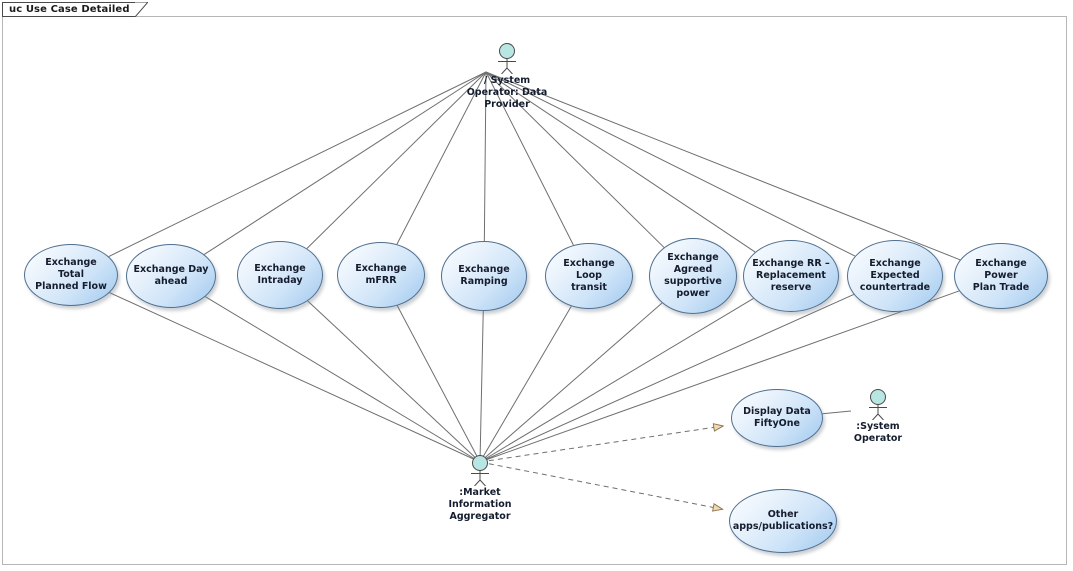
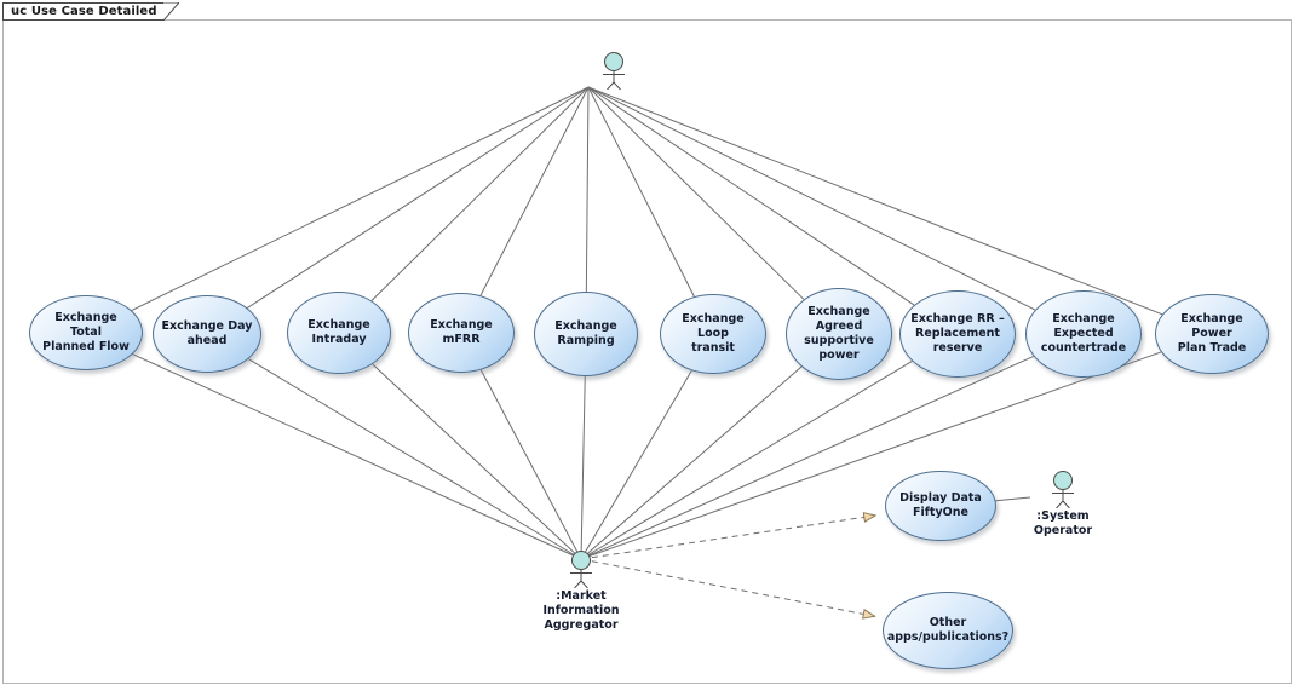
  uc Use Case Detailed
  Exchange Total
  Planned Flow
  Exchange Day
  ahead
  Exchange
  Intraday
  Exchange mFRR
  Exchange
  Ramping
  Exchange Loop
  transit
  Exchange
  Agreed
  supportive
  power
  Exchange RR –
  Replacement
  reserve
  Exchange
  Expected
  countertrade
  Exchange Power
  Plan Trade
  Display Data
  FiftyOne
  Other
  apps/publications?
- / System
- Operator: Data
- Provider
  :Market
  Information
  Aggregator
  :System
  Operator
